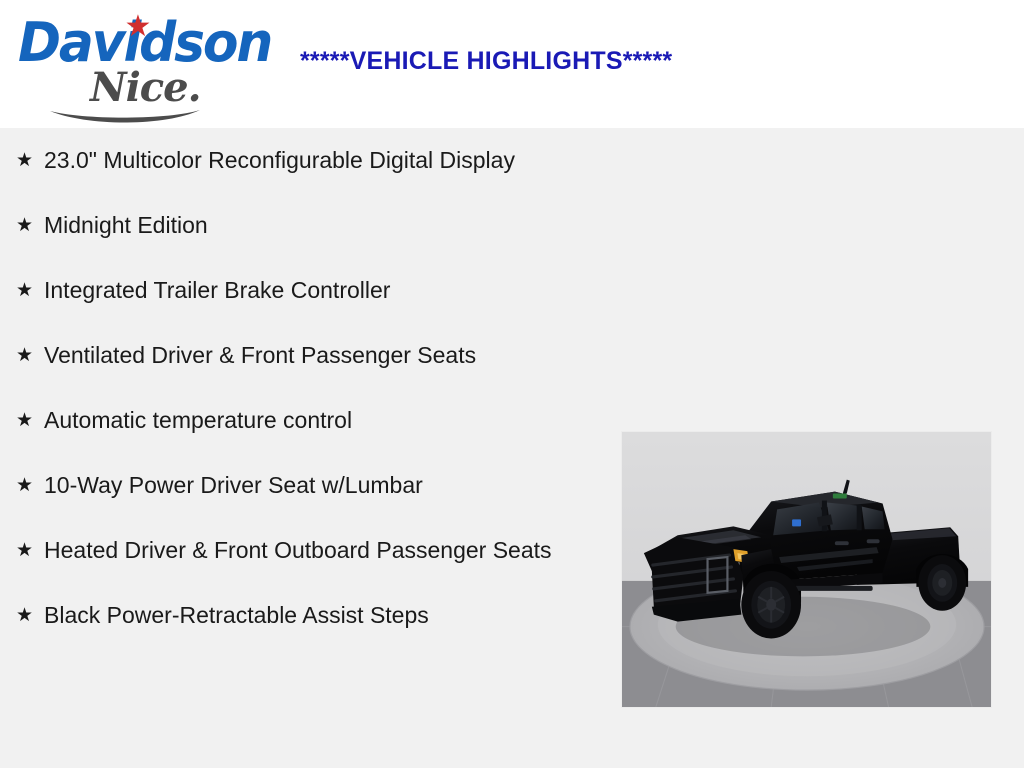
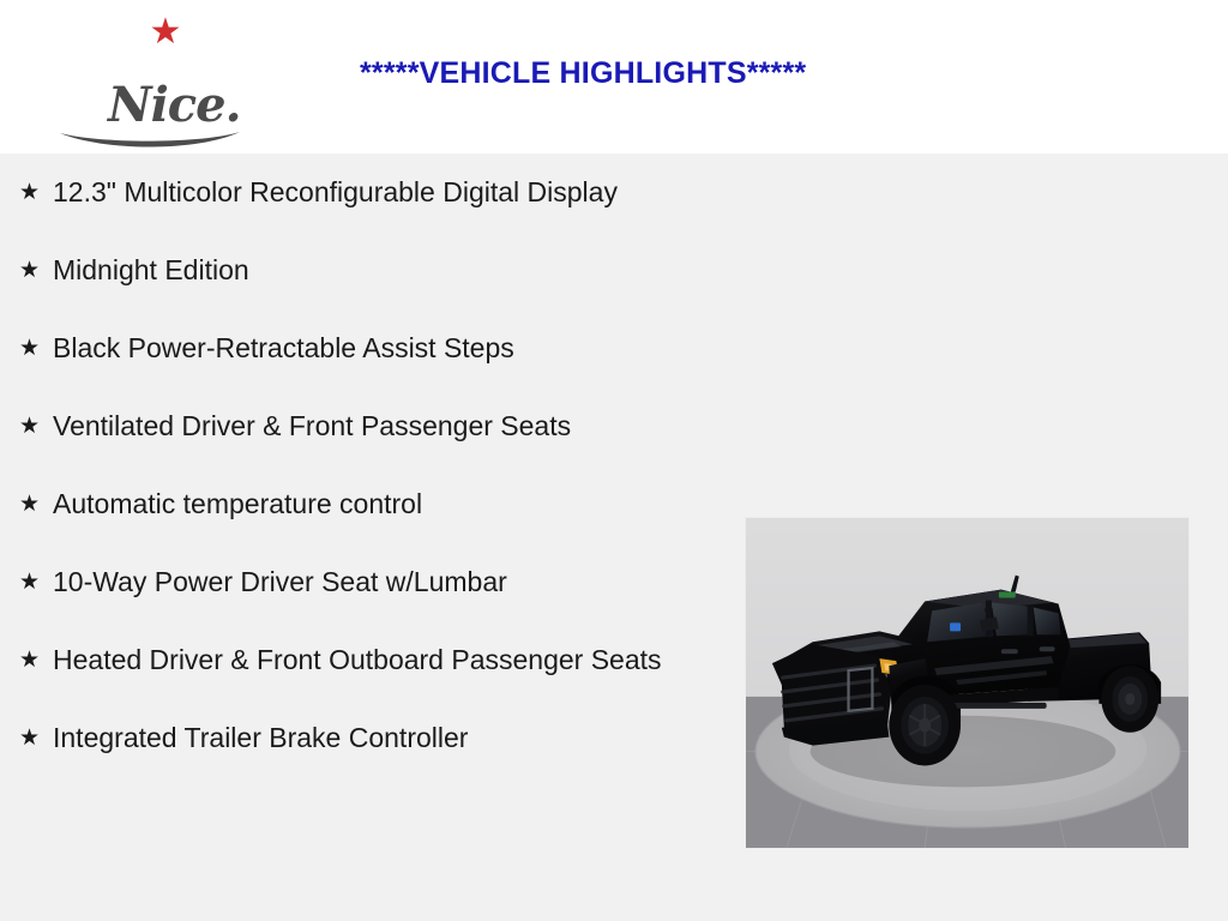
- Davidson
  ★
  Nice.
  *****VEHICLE HIGHLIGHTS*****
  ★
- 23.0" Multicolor Reconfigurable Digital Display
+ 12.3" Multicolor Reconfigurable Digital Display
  ★
  Midnight Edition
  ★
- Integrated Trailer Brake Controller
+ Black Power-Retractable Assist Steps
  ★
  Ventilated Driver & Front Passenger Seats
  ★
  Automatic temperature control
  ★
  10-Way Power Driver Seat w/Lumbar
  ★
  Heated Driver & Front Outboard Passenger Seats
  ★
- Black Power-Retractable Assist Steps
+ Integrated Trailer Brake Controller
